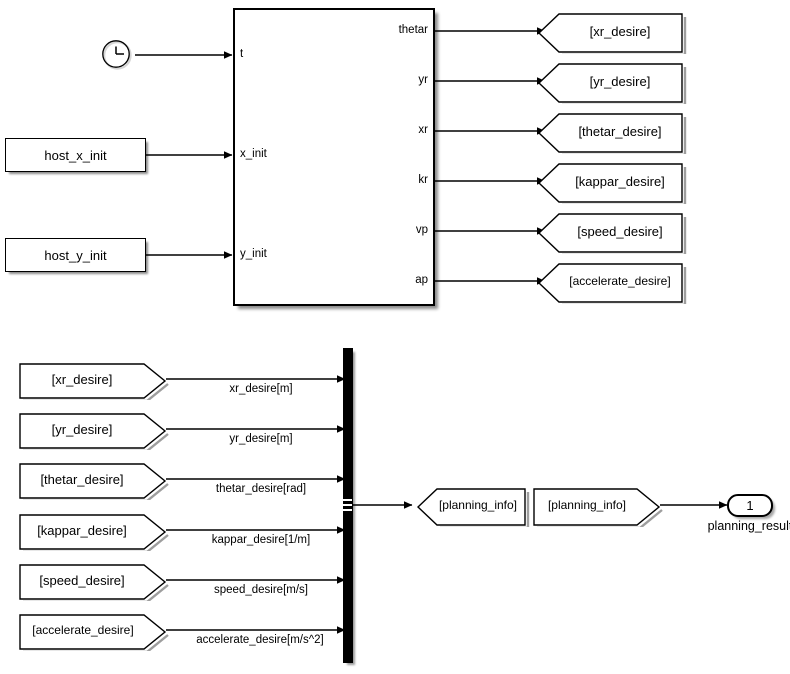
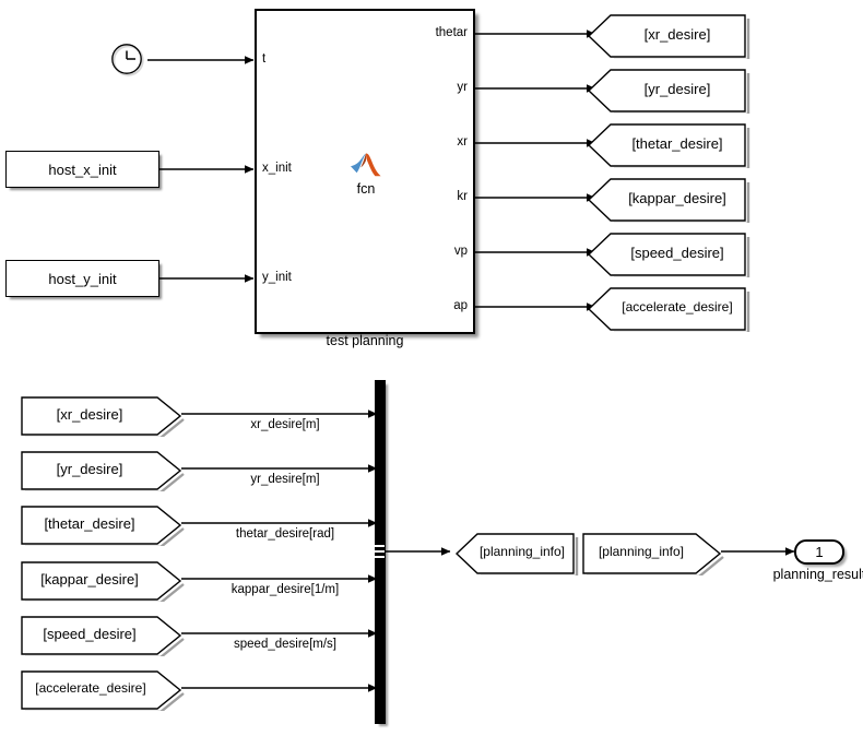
  host_x_init
  host_y_init
  t
  x_init
  y_init
  thetar
  yr
  xr
  kr
  vp
  ap
+ fcn
+ test planning
  [xr_desire]
  [yr_desire]
  [thetar_desire]
  [kappar_desire]
  [speed_desire]
  [accelerate_desire]
  [xr_desire]
  [yr_desire]
  [thetar_desire]
  [kappar_desire]
  [speed_desire]
  [accelerate_desire]
  xr_desire[m]
  yr_desire[m]
  thetar_desire[rad]
  kappar_desire[1/m]
  speed_desire[m/s]
- accelerate_desire[m/s^2]
  [planning_info]
  [planning_info]
  1
  planning_resul
